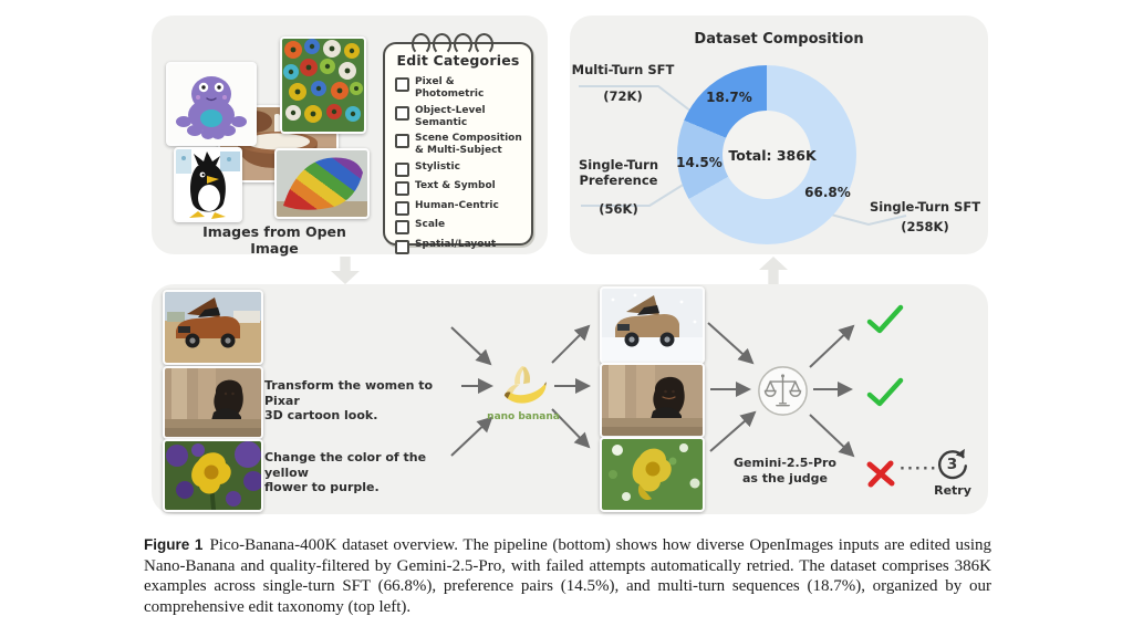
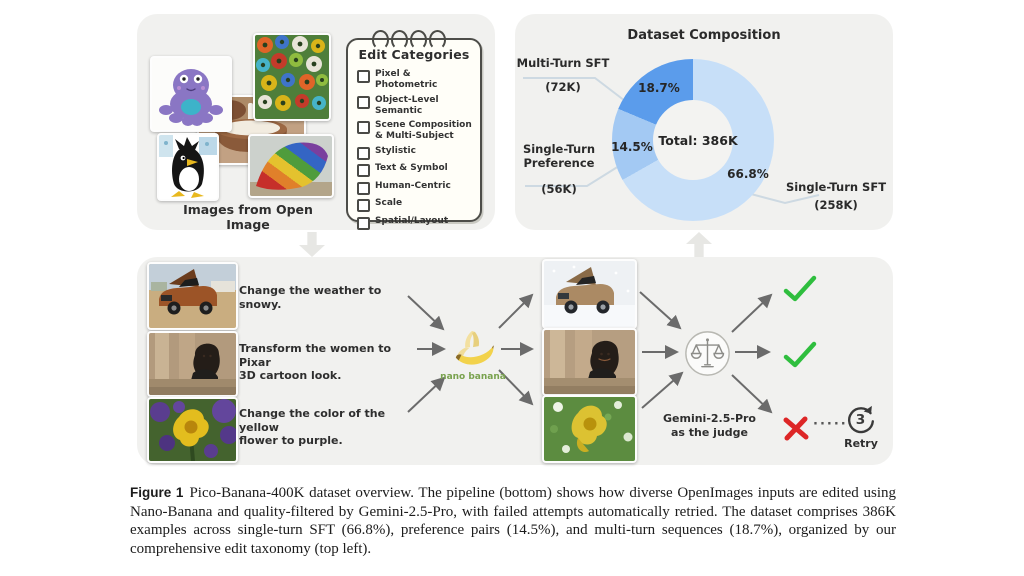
  Images from Open Image
  Edit Categories
  Pixel & Photometric
  Object-Level Semantic
  Scene Composition
  & Multi-Subject
  Stylistic
  Text & Symbol
  Human-Centric
  Scale
  Spatial/Layout
  Dataset Composition
  18.7%
  14.5%
  66.8%
  Total: 386K
  Multi-Turn SFT
  (72K)
  Single-Turn Preference
  (56K)
  Single-Turn SFT
  (258K)
+ Change the weather to snowy.
  Transform the women to Pixar
  3D cartoon look.
  Change the color of the yellow
  flower to purple.
  nano banana
  Gemini-2.5-Pro
  as the judge
  ·····
  3
  Retry
  Figure 1 Pico-Banana-400K dataset overview. The pipeline (bottom) shows how diverse OpenImages inputs are edited using Nano-Banana and quality-filtered by Gemini-2.5-Pro, with failed attempts automatically retried. The dataset comprises 386K examples across single-turn SFT (66.8%), preference pairs (14.5%), and multi-turn sequences (18.7%), organized by our comprehensive edit taxonomy (top left).
